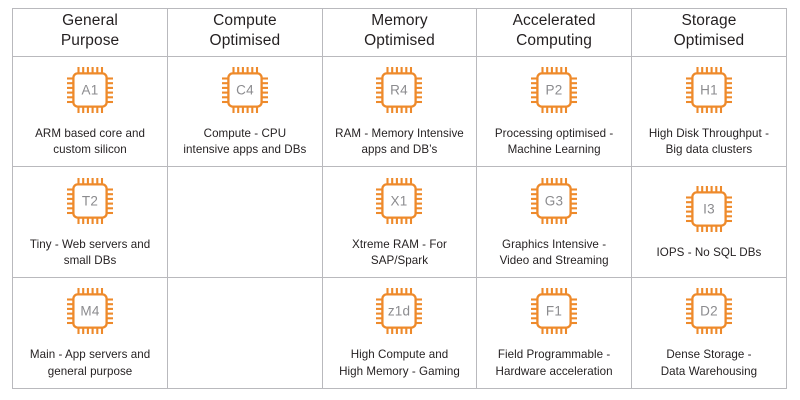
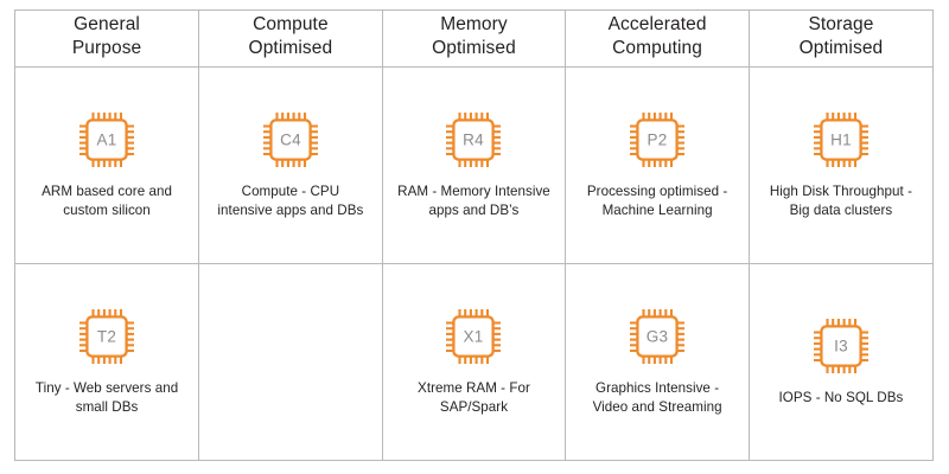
  General Purpose	Compute Optimised	Memory Optimised	Accelerated Computing	Storage Optimised
  A1 ARM based core and custom silicon	C4 Compute - CPU intensive apps and DBs	R4 RAM - Memory Intensive apps and DB’s	P2 Processing optimised - Machine Learning	H1 High Disk Throughput - Big data clusters
  T2 Tiny - Web servers and small DBs		X1 Xtreme RAM - For SAP/Spark	G3 Graphics Intensive - Video and Streaming	I3 IOPS - No SQL DBs
- M4 Main - App servers and general purpose		z1d High Compute and High Memory - Gaming	F1 Field Programmable - Hardware acceleration	D2 Dense Storage - Data Warehousing
